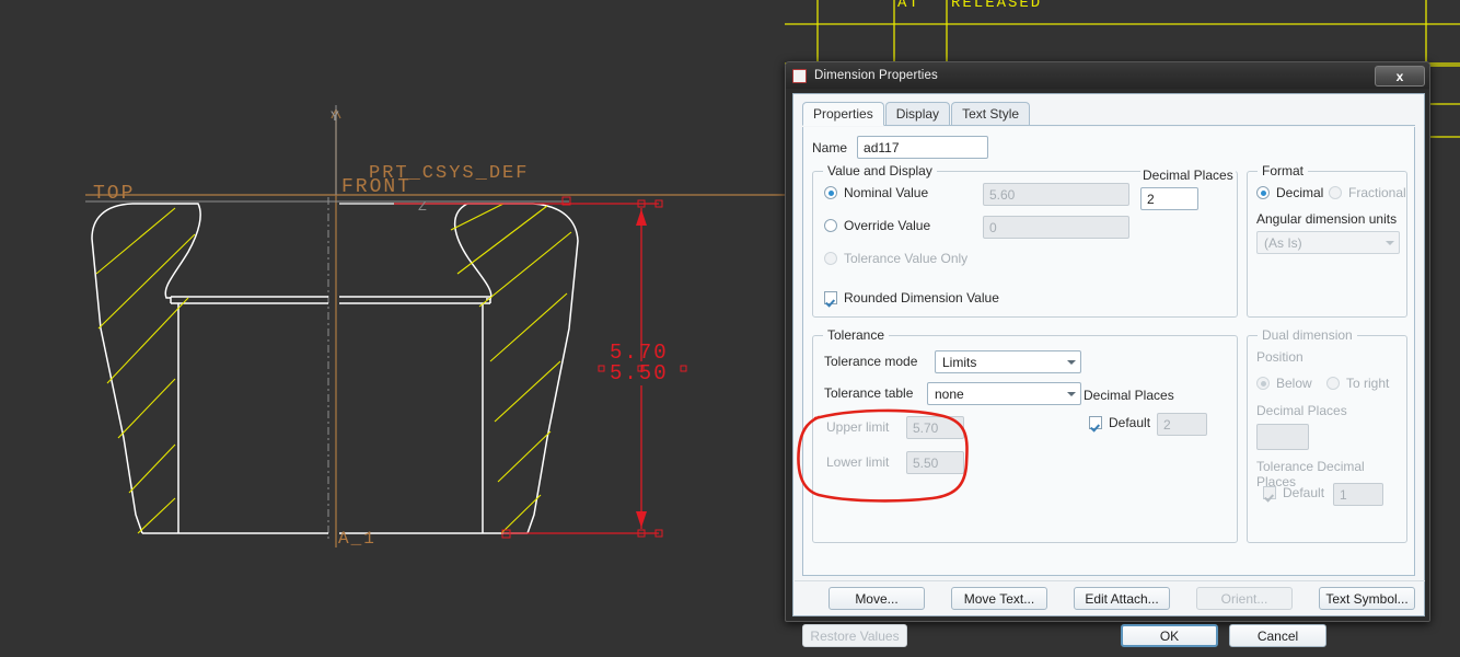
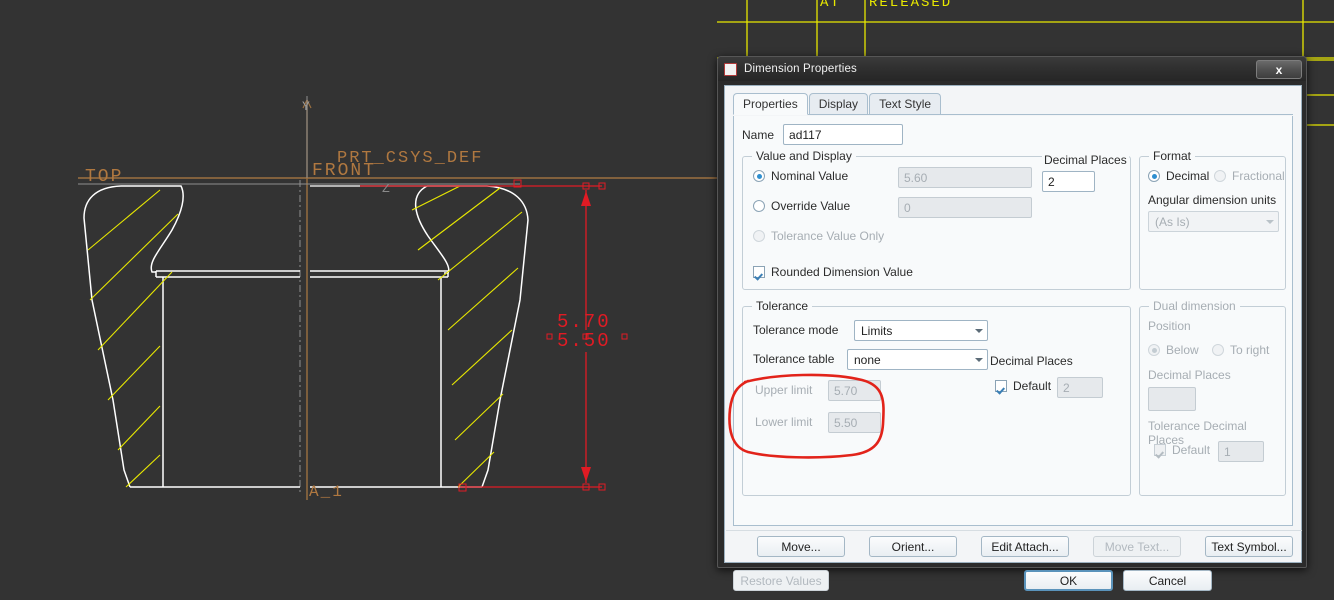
  TOP
  FRONT
  PRT_CSYS_DEF
  Y
  Z
  A_1
  5.70
  5.50
  AT
  RELEASED
  Dimension Properties
  x
  Properties
  Display
  Text Style
  Name
  ad117
  Value and Display
  Nominal Value
  5.60
  Override Value
  0
  Tolerance Value Only
  Rounded Dimension Value
  Decimal Places
  2
  Format
  Decimal
  Fractional
  Angular dimension units
  (As Is)
  Tolerance
  Tolerance mode
  Limits
  Tolerance table
  none
  Upper limit
  5.70
  Lower limit
  5.50
  Decimal Places
  Default
  2
  Dual dimension
  Position
  Below
  To right
  Decimal Places
  Tolerance Decimal Places
  Default
  1
  Move...
- Move Text...
+ Orient...
  Edit Attach...
- Orient...
+ Move Text...
  Text Symbol...
  Restore Values
  OK
  Cancel
